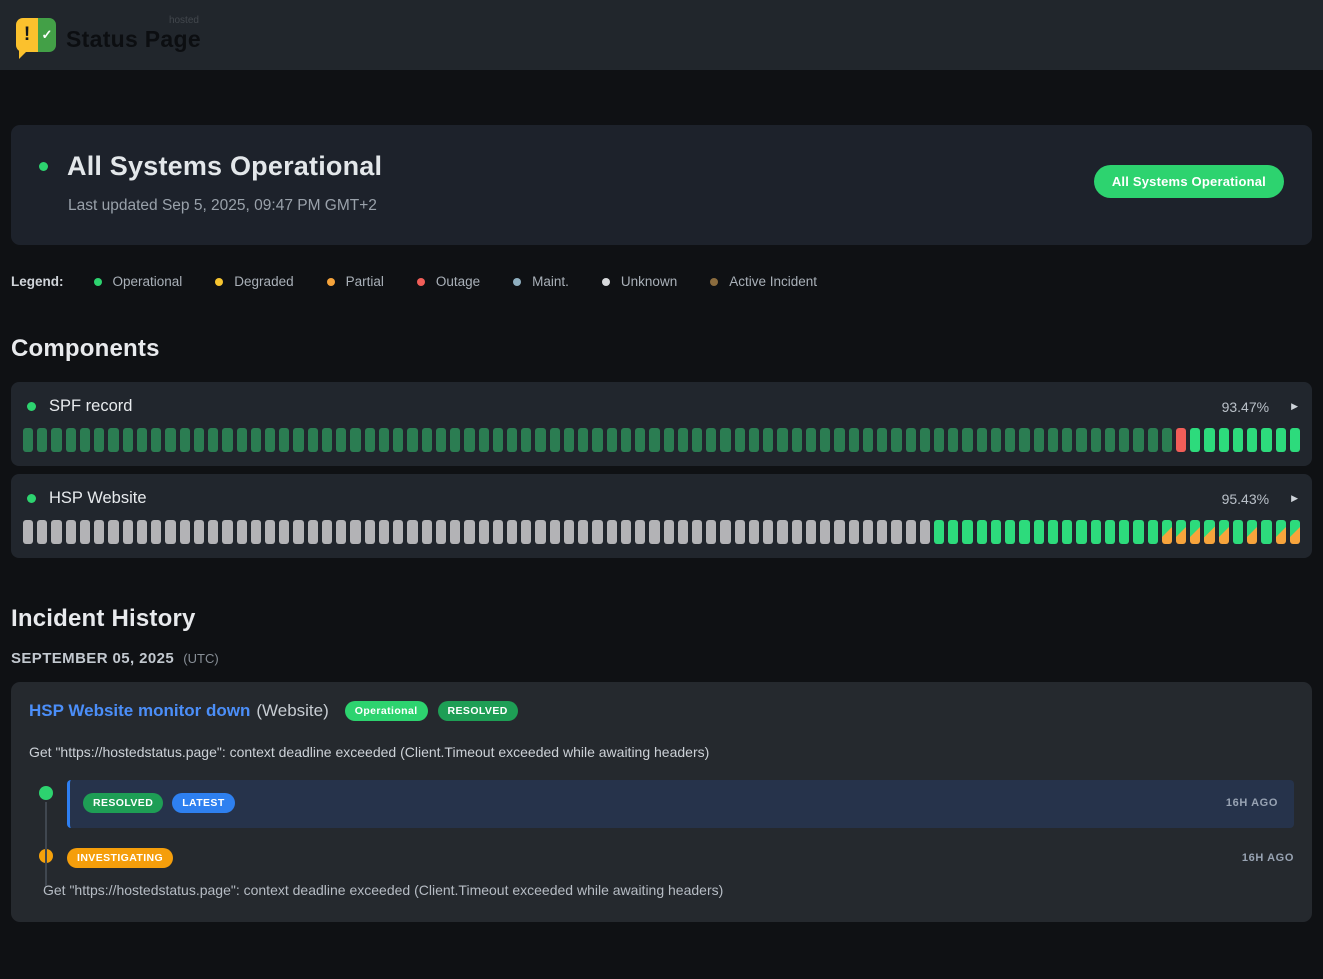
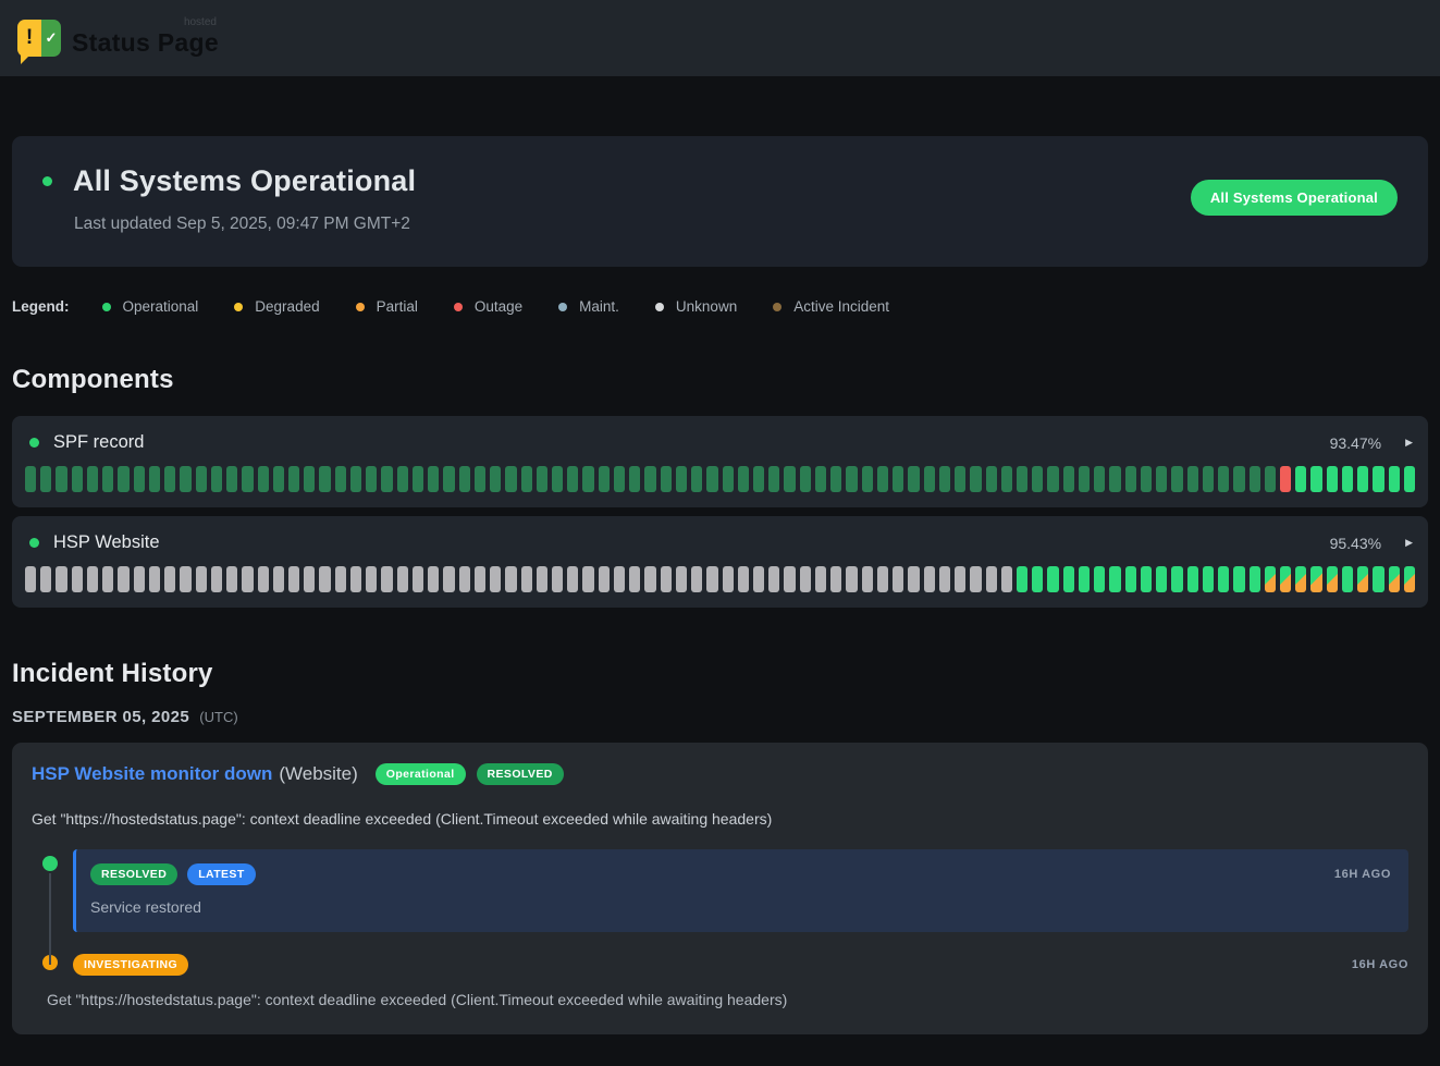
  !
  ✓
  hosted
  Status Page
  All Systems Operational
  Last updated Sep 5, 2025, 09:47 PM GMT+2
  All Systems Operational
  Legend:
  Operational
  Degraded
  Partial
  Outage
  Maint.
  Unknown
  Active Incident
  Components
  SPF record
  93.47%
  ▶
  HSP Website
  95.43%
  ▶
  Incident History
  SEPTEMBER 05, 2025 (UTC)
  HSP Website monitor down
  (Website)
  Operational
  RESOLVED
  Get "https://hostedstatus.page": context deadline exceeded (Client.Timeout exceeded while awaiting headers)
  RESOLVED
  LATEST
  16H AGO
+ Service restored
  INVESTIGATING
  16H AGO
  Get "https://hostedstatus.page": context deadline exceeded (Client.Timeout exceeded while awaiting headers)
